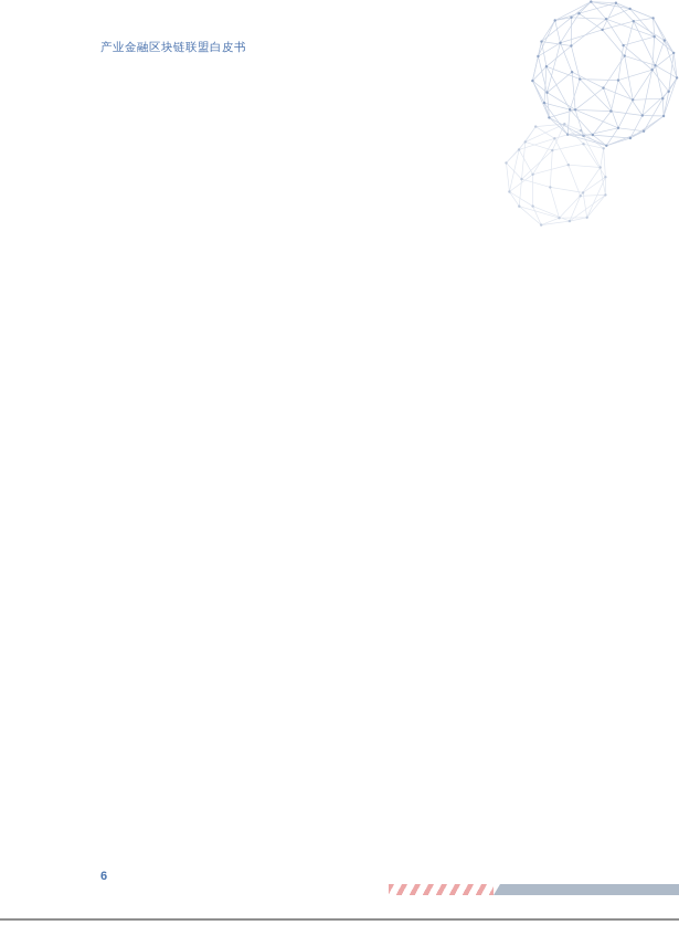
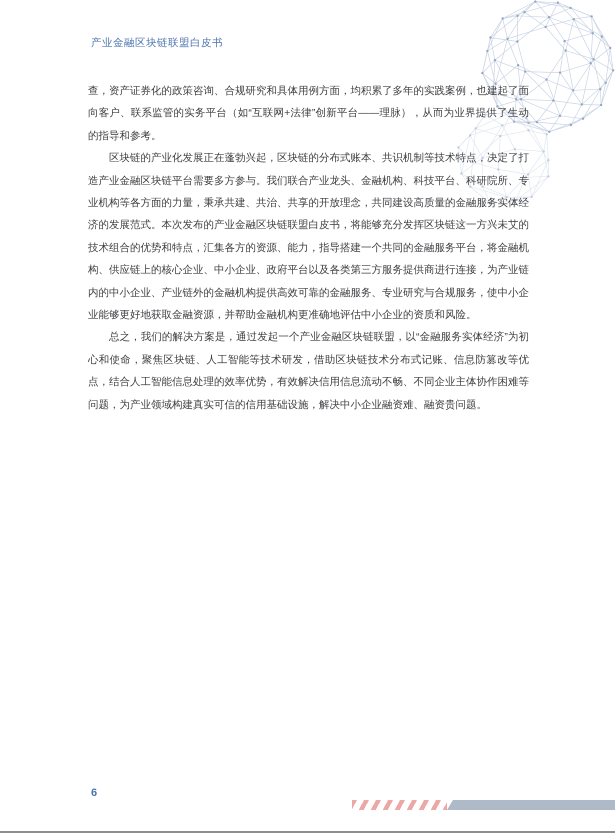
  产业金融区块链联盟白皮书
+ 查，资产证券化的政策咨询、合规研究和具体用例方面，均积累了多年的实践案例，也建起了面向客户、联系监管的实务平台（如“互联网+法律”创新平台——理脉），从而为业界提供了生动的指导和参考。
+ 区块链的产业化发展正在蓬勃兴起，区块链的分布式账本、共识机制等技术特点，决定了打造产业金融区块链平台需要多方参与。我们联合产业龙头、金融机构、科技平台、科研院所、专业机构等各方面的力量，秉承共建、共治、共享的开放理念，共同建设高质量的金融服务实体经济的发展范式。本次发布的产业金融区块链联盟白皮书，将能够充分发挥区块链这一方兴未艾的技术组合的优势和特点，汇集各方的资源、能力，指导搭建一个共同的金融服务平台，将金融机构、供应链上的核心企业、中小企业、政府平台以及各类第三方服务提供商进行连接，为产业链内的中小企业、产业链外的金融机构提供高效可靠的金融服务、专业研究与合规服务，使中小企业能够更好地获取金融资源，并帮助金融机构更准确地评估中小企业的资质和风险。
+ 总之，我们的解决方案是，通过发起一个产业金融区块链联盟，以“金融服务实体经济”为初心和使命，聚焦区块链、人工智能等技术研发，借助区块链技术分布式记账、信息防篡改等优点，结合人工智能信息处理的效率优势，有效解决信用信息流动不畅、不同企业主体协作困难等问题，为产业领域构建真实可信的信用基础设施，解决中小企业融资难、融资贵问题。
  6
